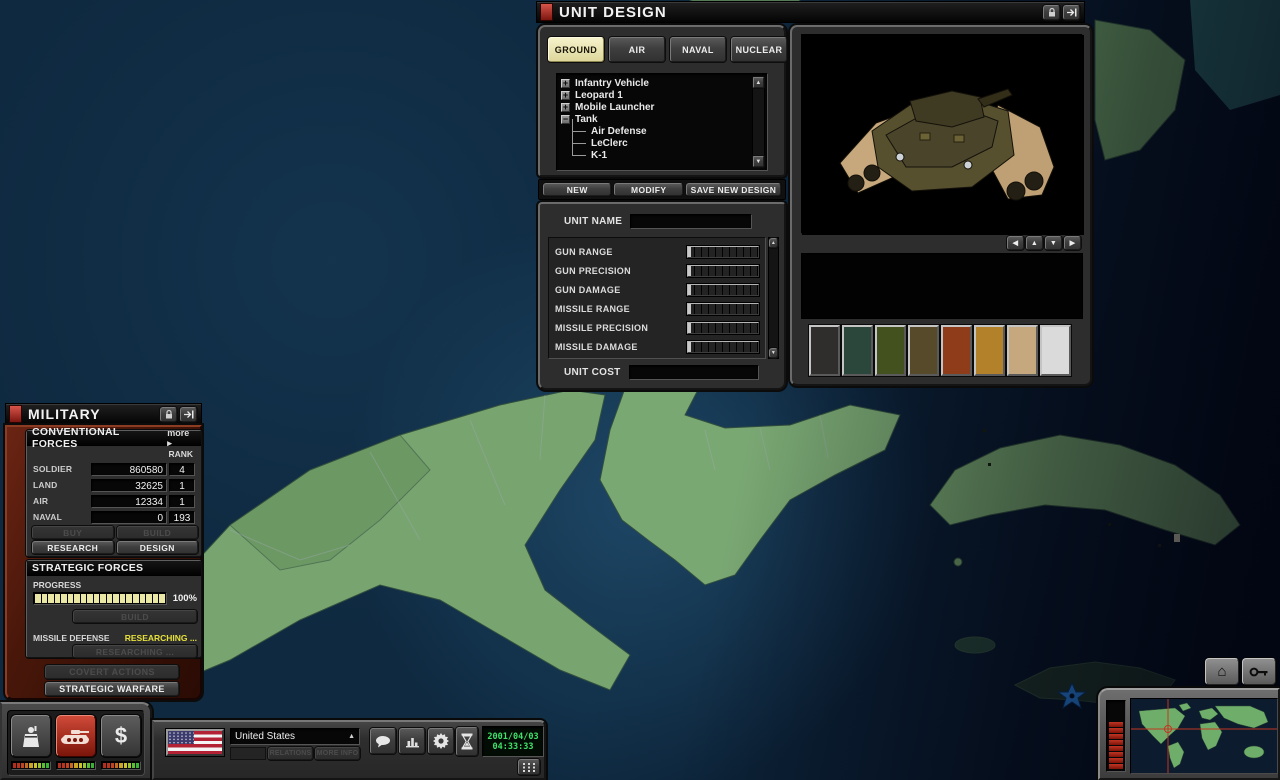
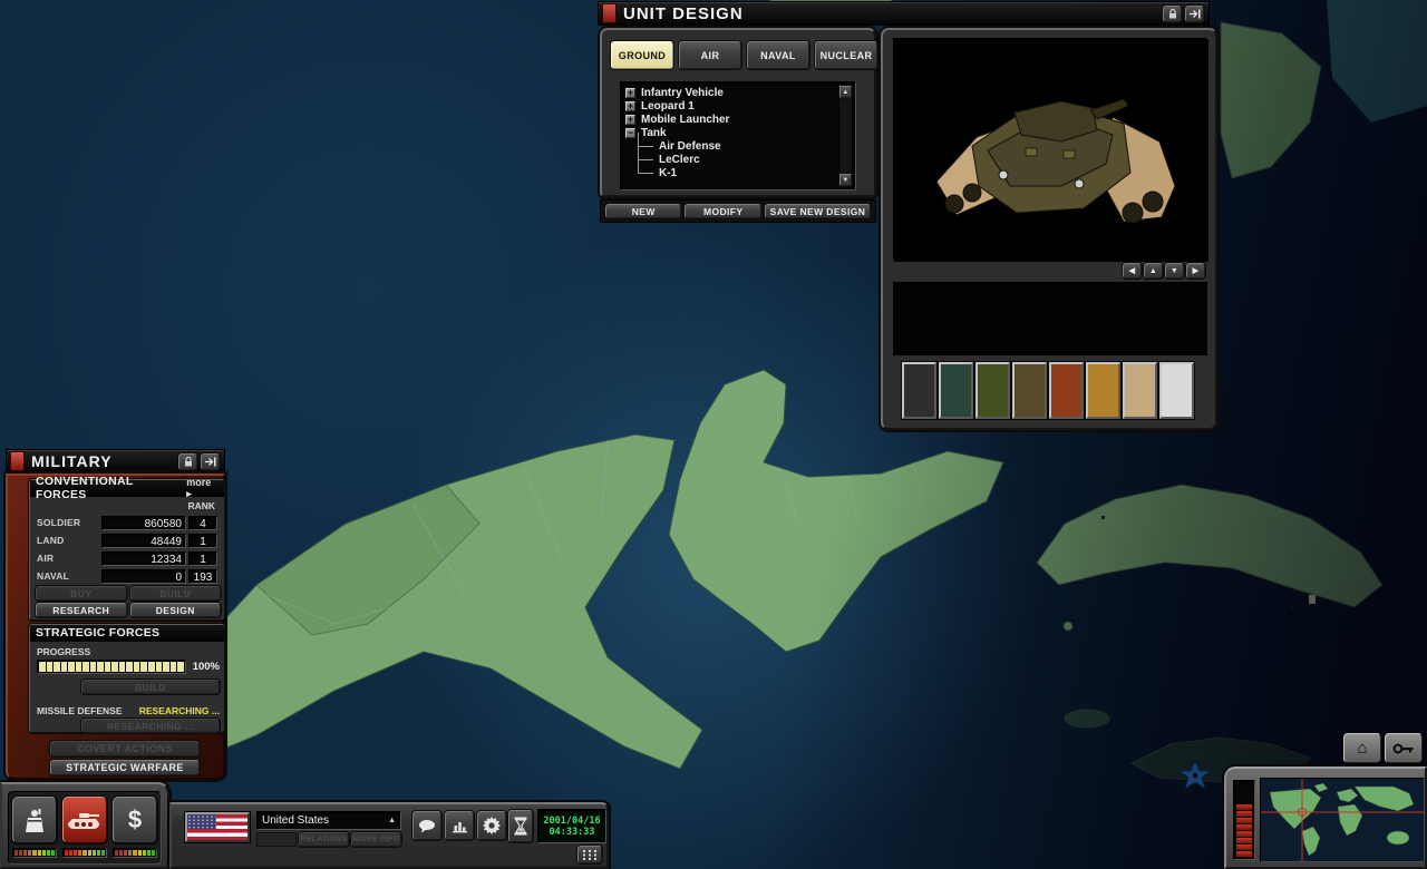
  UNIT DESIGN
  GROUND
  AIR
  NAVAL
  NUCLEAR
  +
  Infantry Vehicle
  +
  Leopard 1
  +
  Mobile Launcher
  −
  Tank
  Air Defense
  LeClerc
  K-1
  NEW
  MODIFY
  SAVE NEW DESIGN
- UNIT NAME
- GUN RANGE
- GUN PRECISION
- GUN DAMAGE
- MISSILE RANGE
- MISSILE PRECISION
- MISSILE DAMAGE
- UNIT COST
  MILITARY
  CONVENTIONAL FORCES
  more ▸
  RANK
  SOLDIER
  860580
  4
  LAND
- 32625
+ 48449
  1
  AIR
  12334
  1
  NAVAL
  0
  193
  BUY
  BUILD
  RESEARCH
  DESIGN
  STRATEGIC FORCES
  PROGRESS
  100%
  BUILD
  MISSILE DEFENSE
  RESEARCHING ...
  RESEARCHING ...
  COVERT ACTIONS
  STRATEGIC WARFARE
  $
  United States
- 2001/04/03
+ 2001/04/16
  04:33:33
  ⌂
